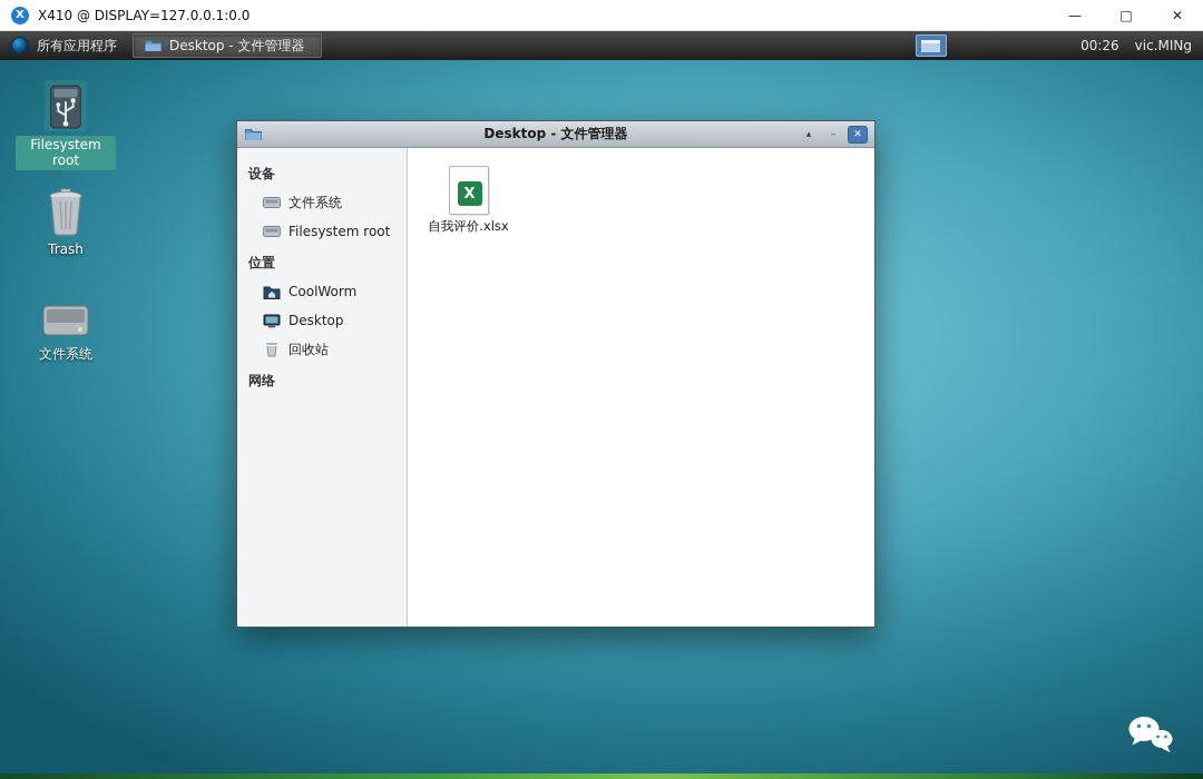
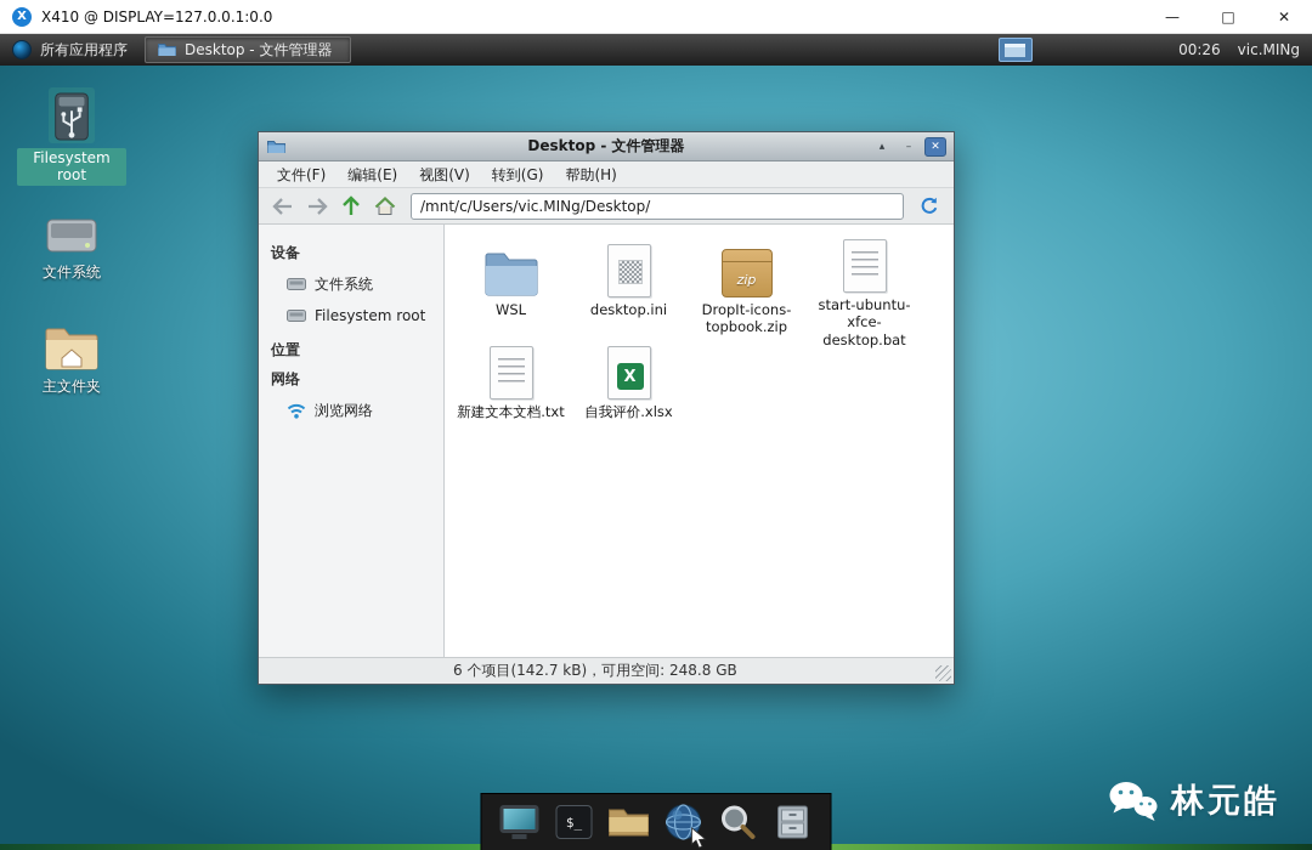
  X
  X410 @ DISPLAY=127.0.0.1:0.0
  —
  □
  ✕
  所有应用程序
  Desktop - 文件管理器
  00:26
  vic.MINg
  Filesystem root
- Trash
  文件系统
+ 主文件夹
  Desktop - 文件管理器
  ▴
  –
  ✕
+ 文件(F)
+ 编辑(E)
+ 视图(V)
+ 转到(G)
+ 帮助(H)
+ /mnt/c/Users/vic.MINg/Desktop/
  设备
  文件系统
  Filesystem root
  位置
- CoolWorm
- Desktop
- 回收站
  网络
+ 浏览网络
+ WSL
+ desktop.ini
+ zip
+ DropIt-icons-topbook.zip
+ start-ubuntu-xfce-desktop.bat
+ 新建文本文档.txt
  X
  自我评价.xlsx
+ 6 个项目(142.7 kB)，可用空间: 248.8 GB
+ $_
+ 林元皓
